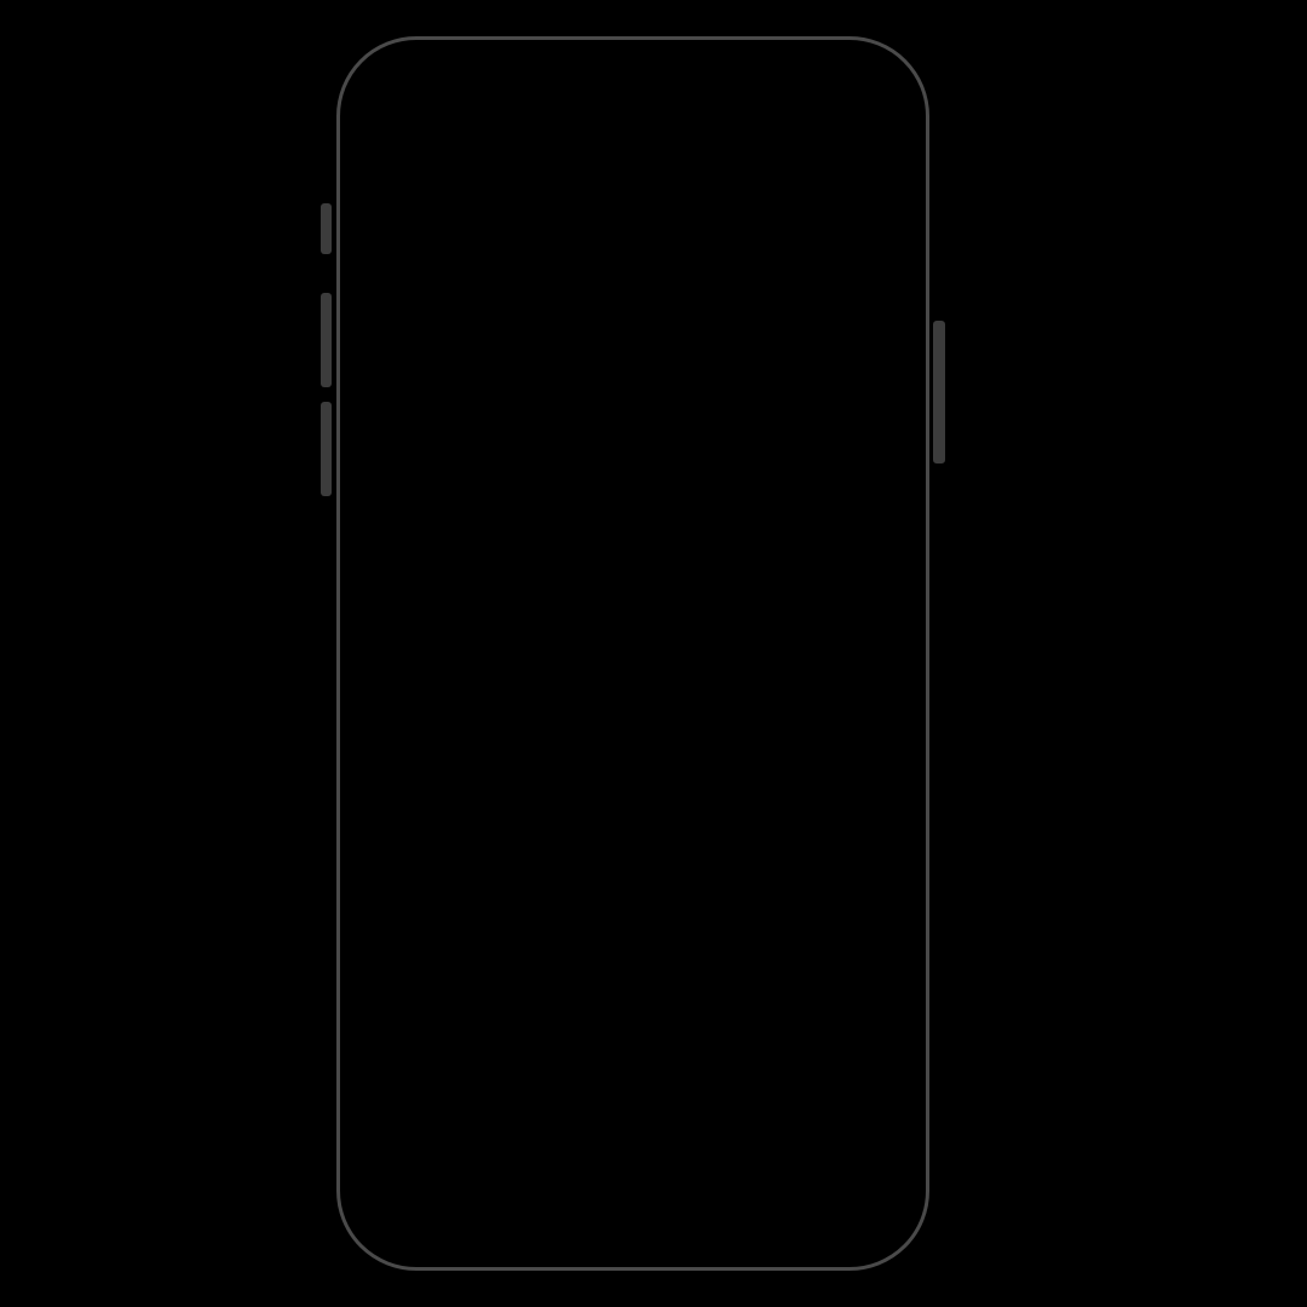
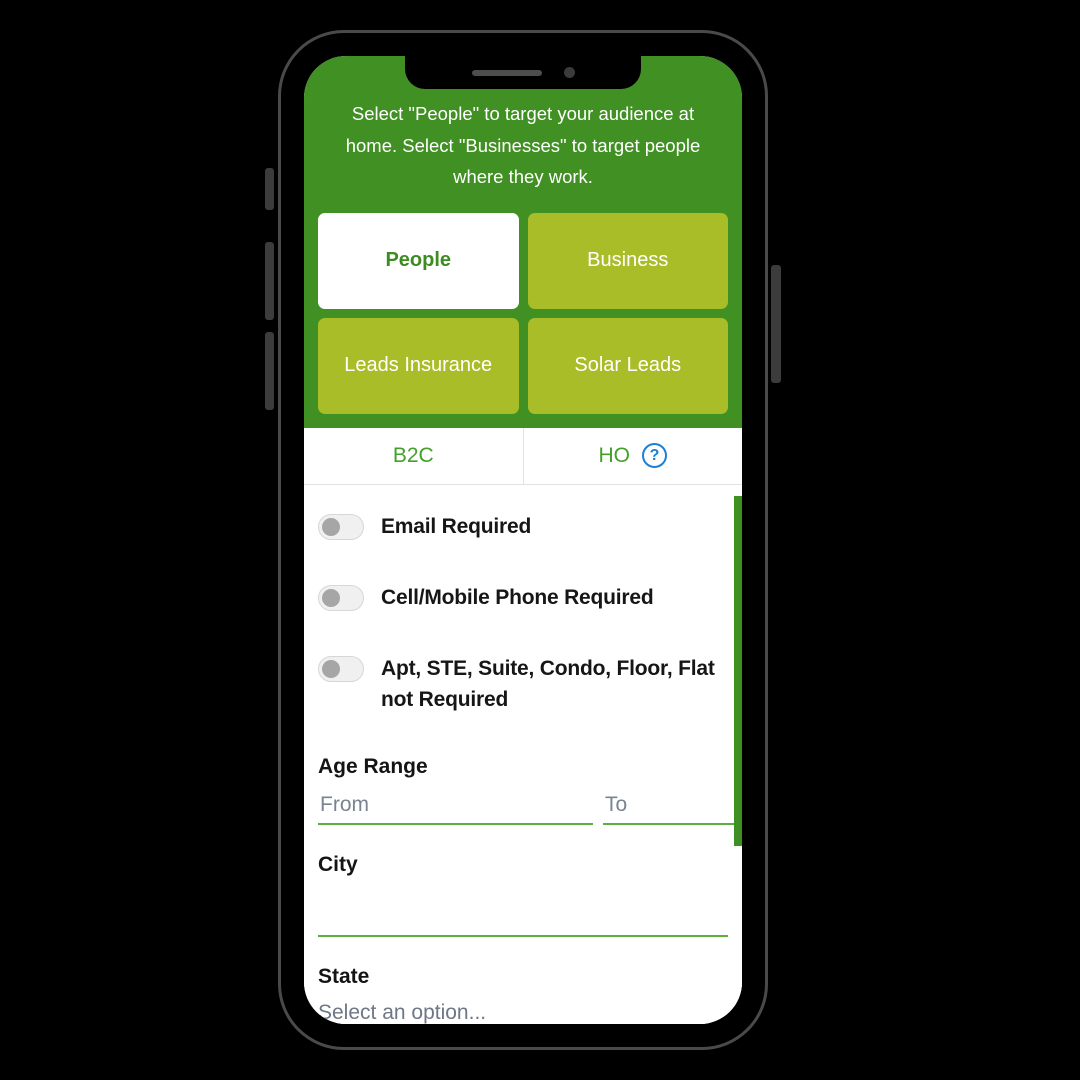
+ Select "People" to target your audience at home. Select "Businesses" to target people where they work.
+ People
+ Business
+ Leads Insurance
+ Solar Leads
+ B2C
+ HO
+ ?
+ Email Required
+ Cell/Mobile Phone Required
+ Apt, STE, Suite, Condo, Floor, Flat not Required
+ Age Range
+ From
+ To
+ City
+ State
+ Select an option...
